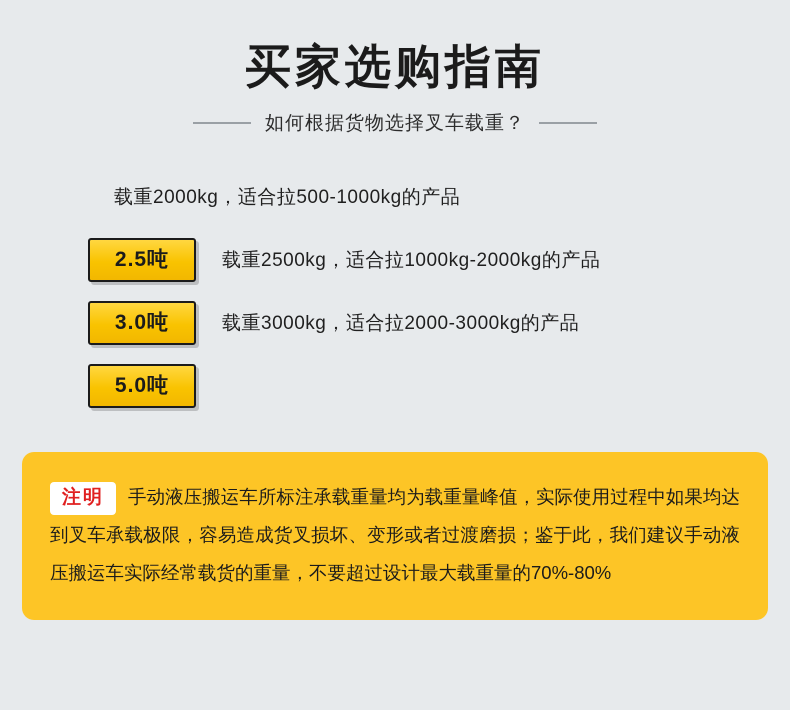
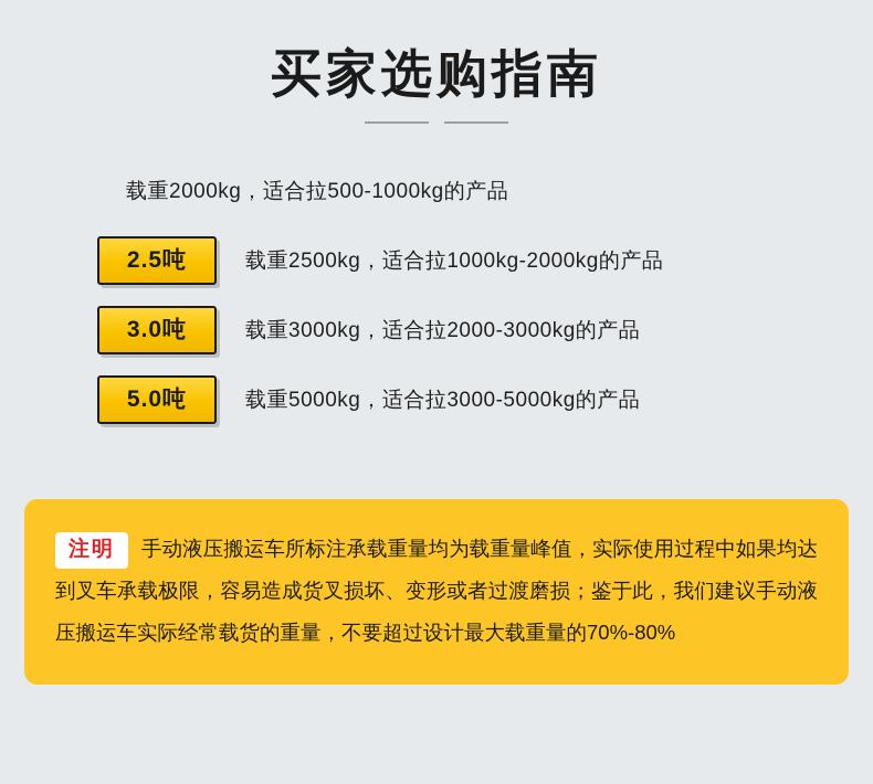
  买家选购指南
- 如何根据货物选择叉车载重？
  载重2000kg，适合拉500-1000kg的产品
  2.5吨
  载重2500kg，适合拉1000kg-2000kg的产品
  3.0吨
  载重3000kg，适合拉2000-3000kg的产品
  5.0吨
+ 载重5000kg，适合拉3000-5000kg的产品
  注明 手动液压搬运车所标注承载重量均为载重量峰值，实际使用过程中如果均达到叉车承载极限，容易造成货叉损坏、变形或者过渡磨损；鉴于此，我们建议手动液压搬运车实际经常载货的重量，不要超过设计最大载重量的70%-80%
